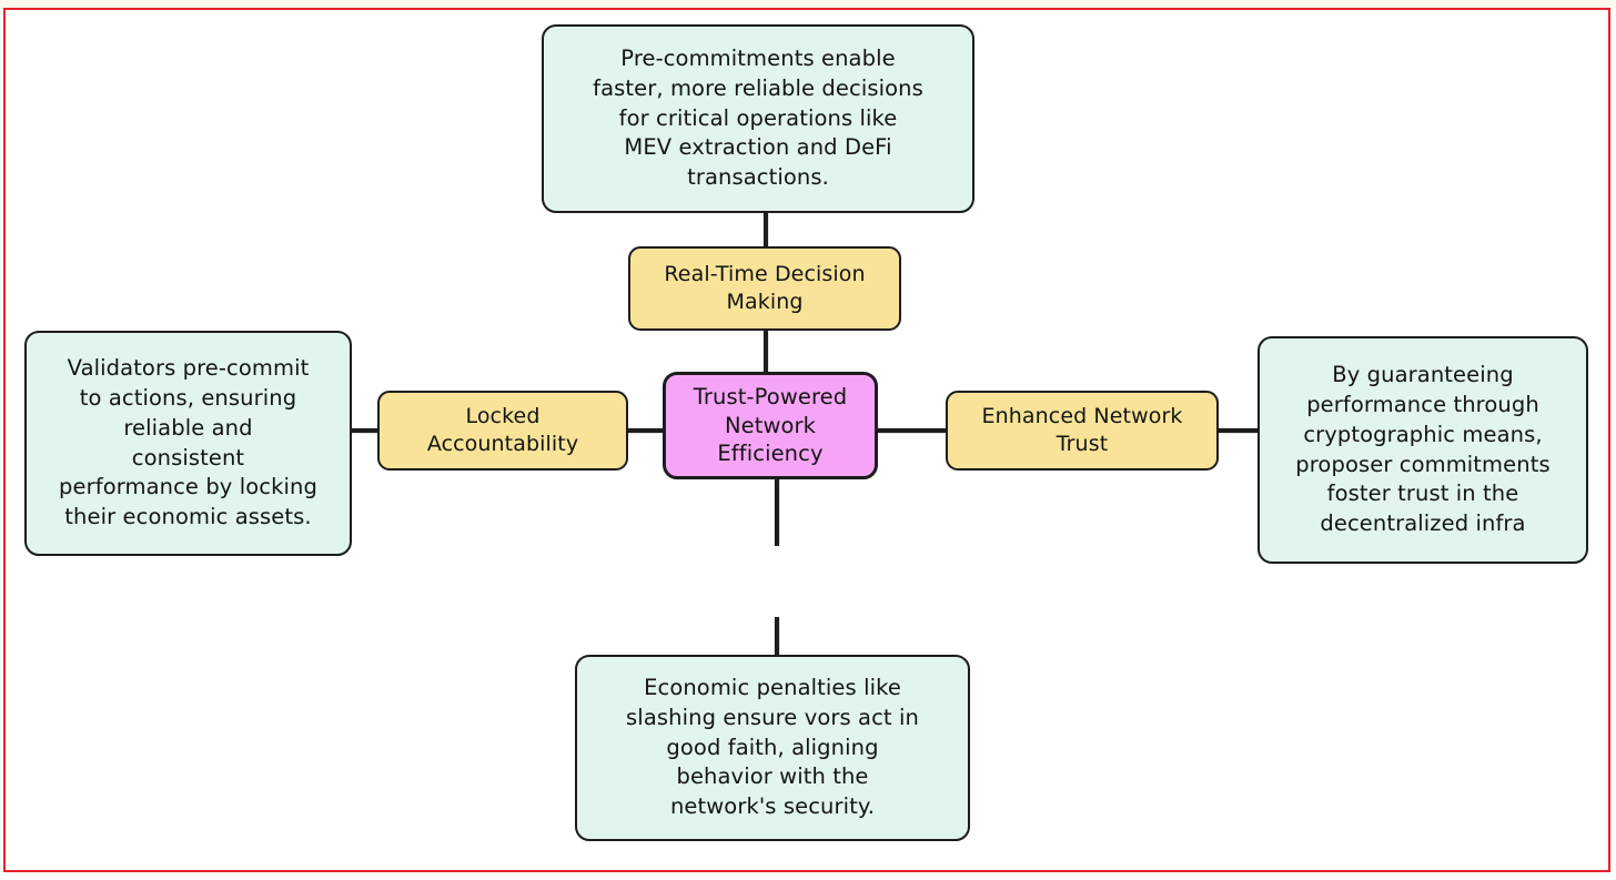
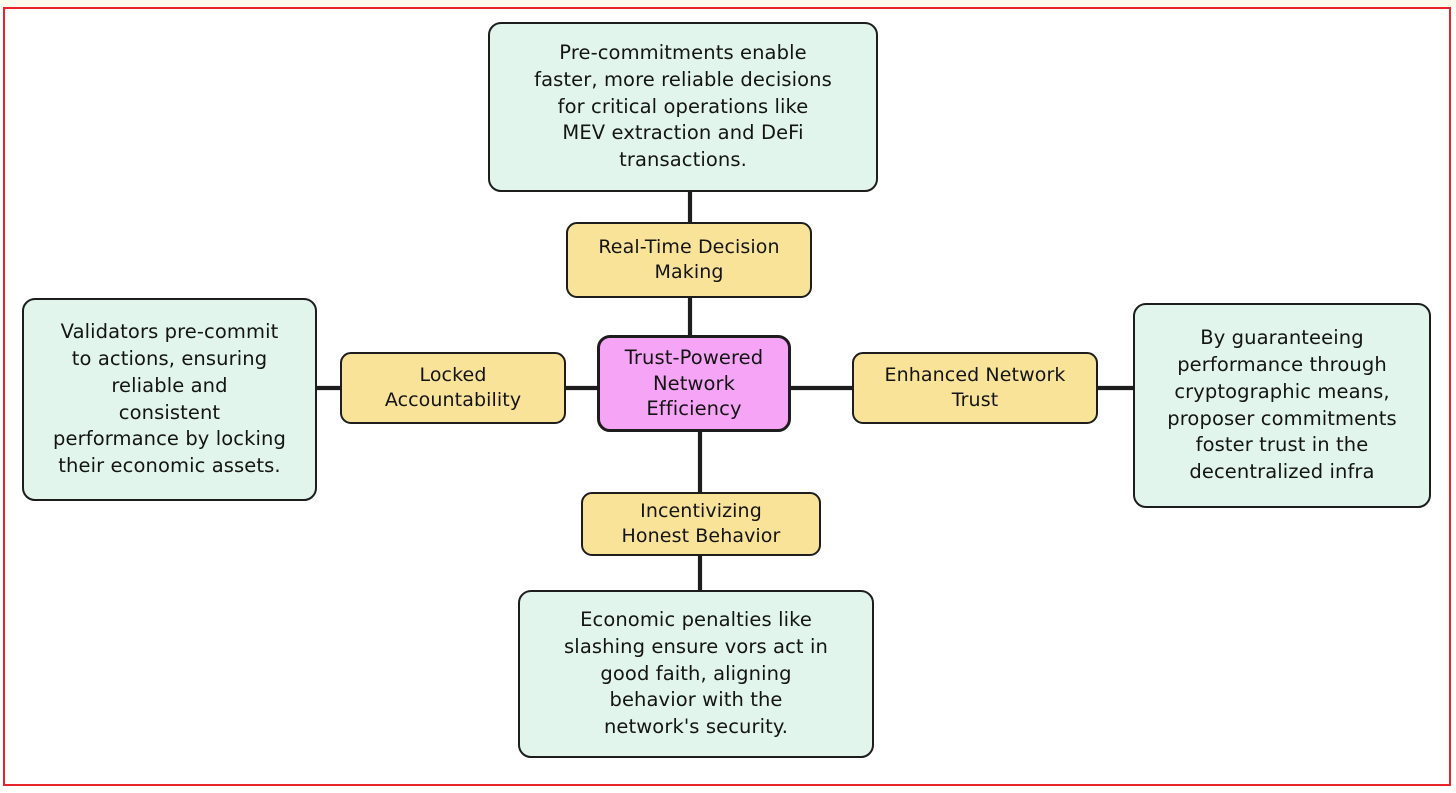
  Pre-commitments enable
  faster, more reliable decisions
  for critical operations like
  MEV extraction and DeFi
  transactions.
  Real-Time Decision
  Making
  Validators pre-commit
  to actions, ensuring
  reliable and
  consistent
  performance by locking
  their economic assets.
  Locked
  Accountability
  Trust-Powered
  Network
  Efficiency
  Enhanced Network
  Trust
  By guaranteeing
  performance through
  cryptographic means,
  proposer commitments
  foster trust in the
  decentralized infra
+ Incentivizing
+ Honest Behavior
  Economic penalties like
  slashing ensure vors act in
  good faith, aligning
  behavior with the
  network's security.
